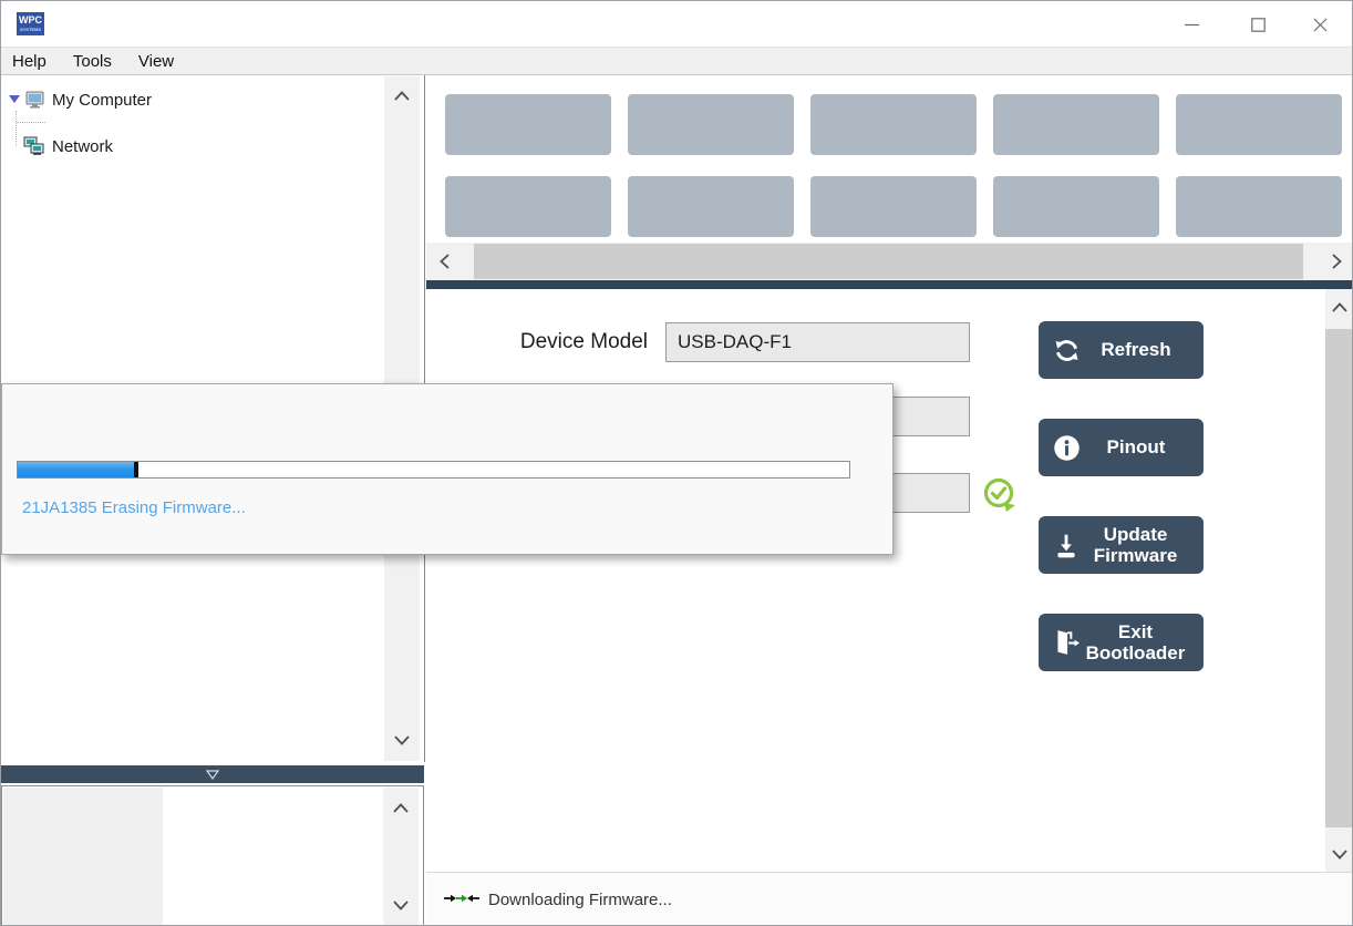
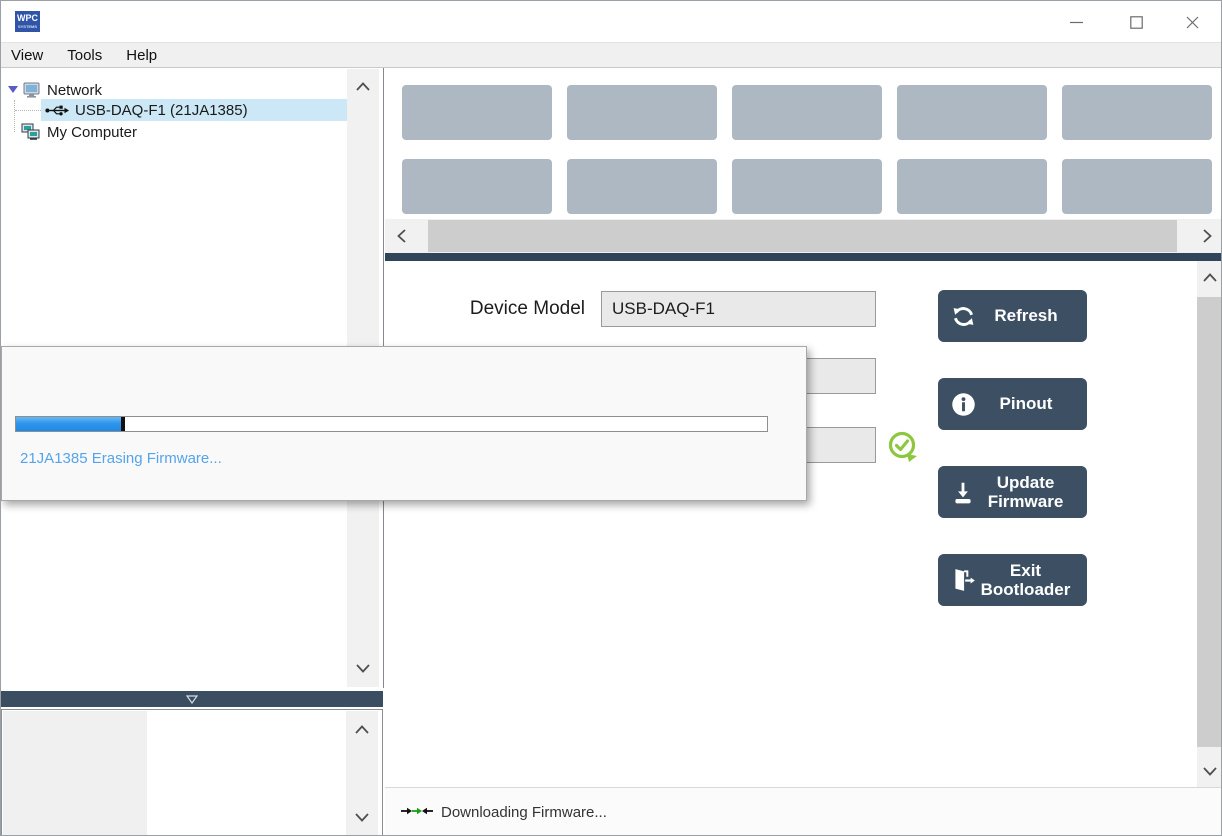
  WPC
- Help
+ View
  Tools
- View
+ Help
- My Computer
+ Network
+ USB-DAQ-F1 (21JA1385)
- Network
+ My Computer
  Device Model
  USB-DAQ-F1
  Refresh
  Pinout
  Update
  Firmware
  Exit
  Bootloader
  Downloading Firmware...
  21JA1385 Erasing Firmware...
